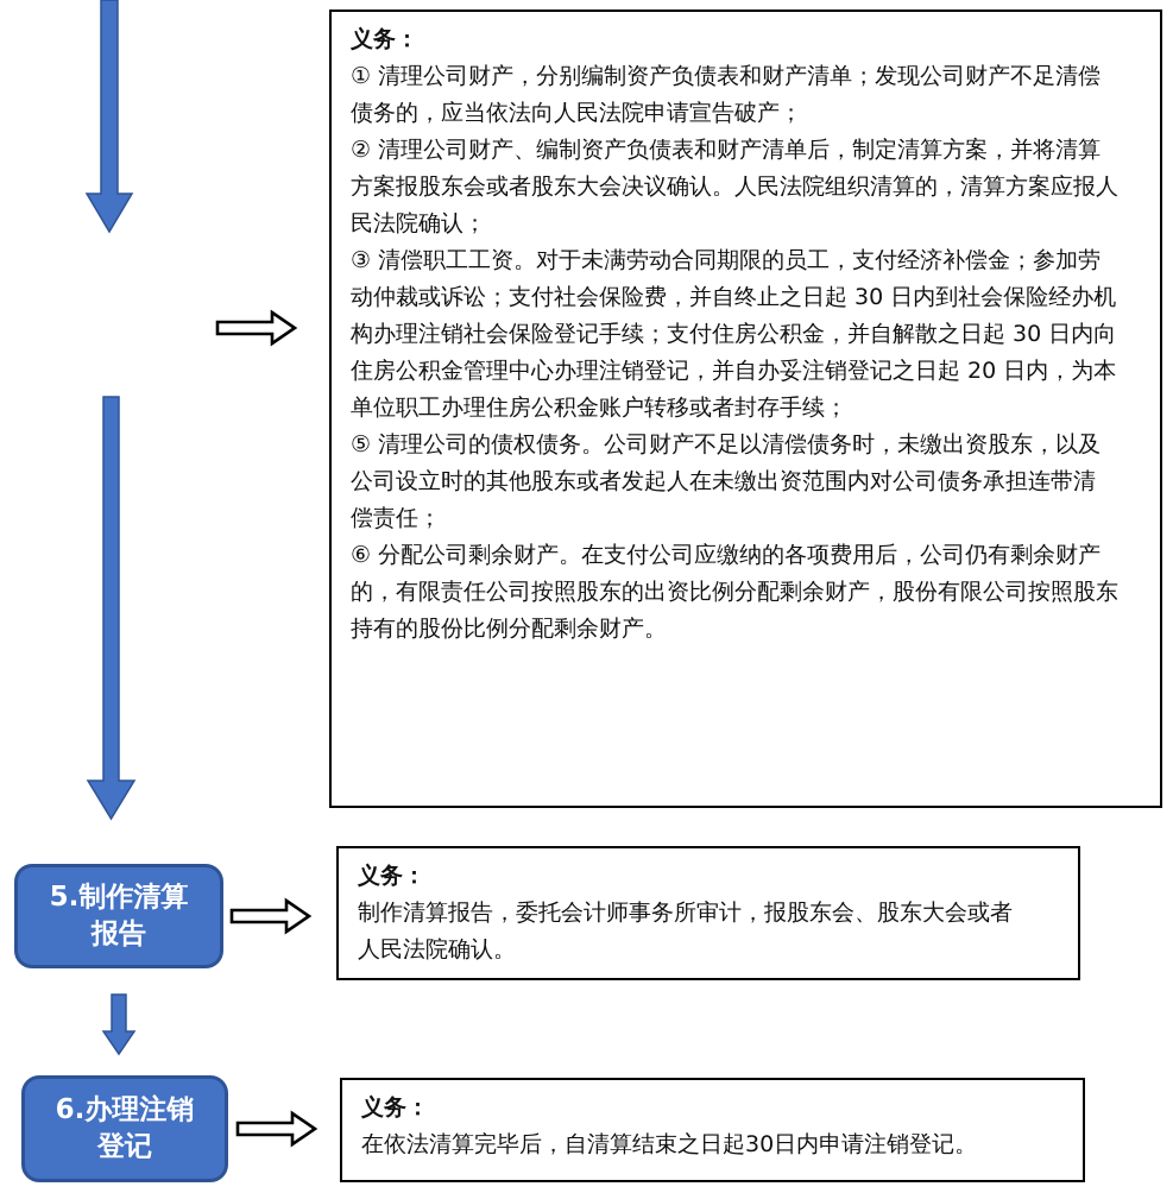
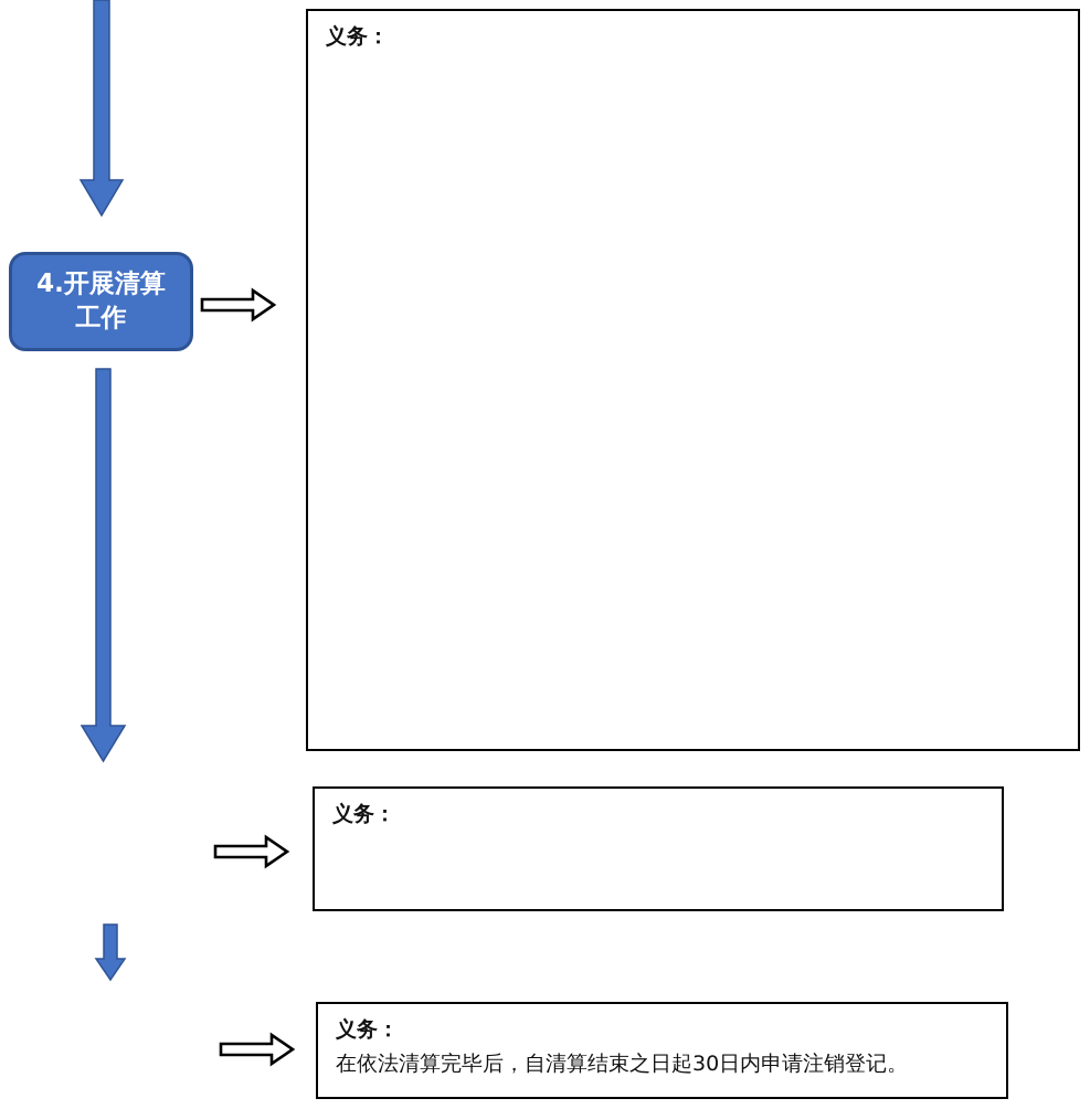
+ 4.开展清算
+ 工作
  义务：
- ① 清理公司财产，分别编制资产负债表和财产清单；发现公司财产不足清偿
- 债务的，应当依法向人民法院申请宣告破产；
- ② 清理公司财产、编制资产负债表和财产清单后，制定清算方案，并将清算
- 方案报股东会或者股东大会决议确认。人民法院组织清算的，清算方案应报人
- 民法院确认；
- ③ 清偿职工工资。对于未满劳动合同期限的员工，支付经济补偿金；参加劳
- 动仲裁或诉讼；支付社会保险费，并自终止之日起 30 日内到社会保险经办机
- 构办理注销社会保险登记手续；支付住房公积金，并自解散之日起 30 日内向
- 住房公积金管理中心办理注销登记，并自办妥注销登记之日起 20 日内，为本
- 单位职工办理住房公积金账户转移或者封存手续；
- ⑤ 清理公司的债权债务。公司财产不足以清偿债务时，未缴出资股东，以及
- 公司设立时的其他股东或者发起人在未缴出资范围内对公司债务承担连带清
- 偿责任；
- ⑥ 分配公司剩余财产。在支付公司应缴纳的各项费用后，公司仍有剩余财产
- 的，有限责任公司按照股东的出资比例分配剩余财产，股份有限公司按照股东
- 持有的股份比例分配剩余财产。
- 5.制作清算
- 报告
  义务：
- 制作清算报告，委托会计师事务所审计，报股东会、股东大会或者
- 人民法院确认。
- 6.办理注销
- 登记
  义务：
  在依法清算完毕后，自清算结束之日起30日内申请注销登记。
